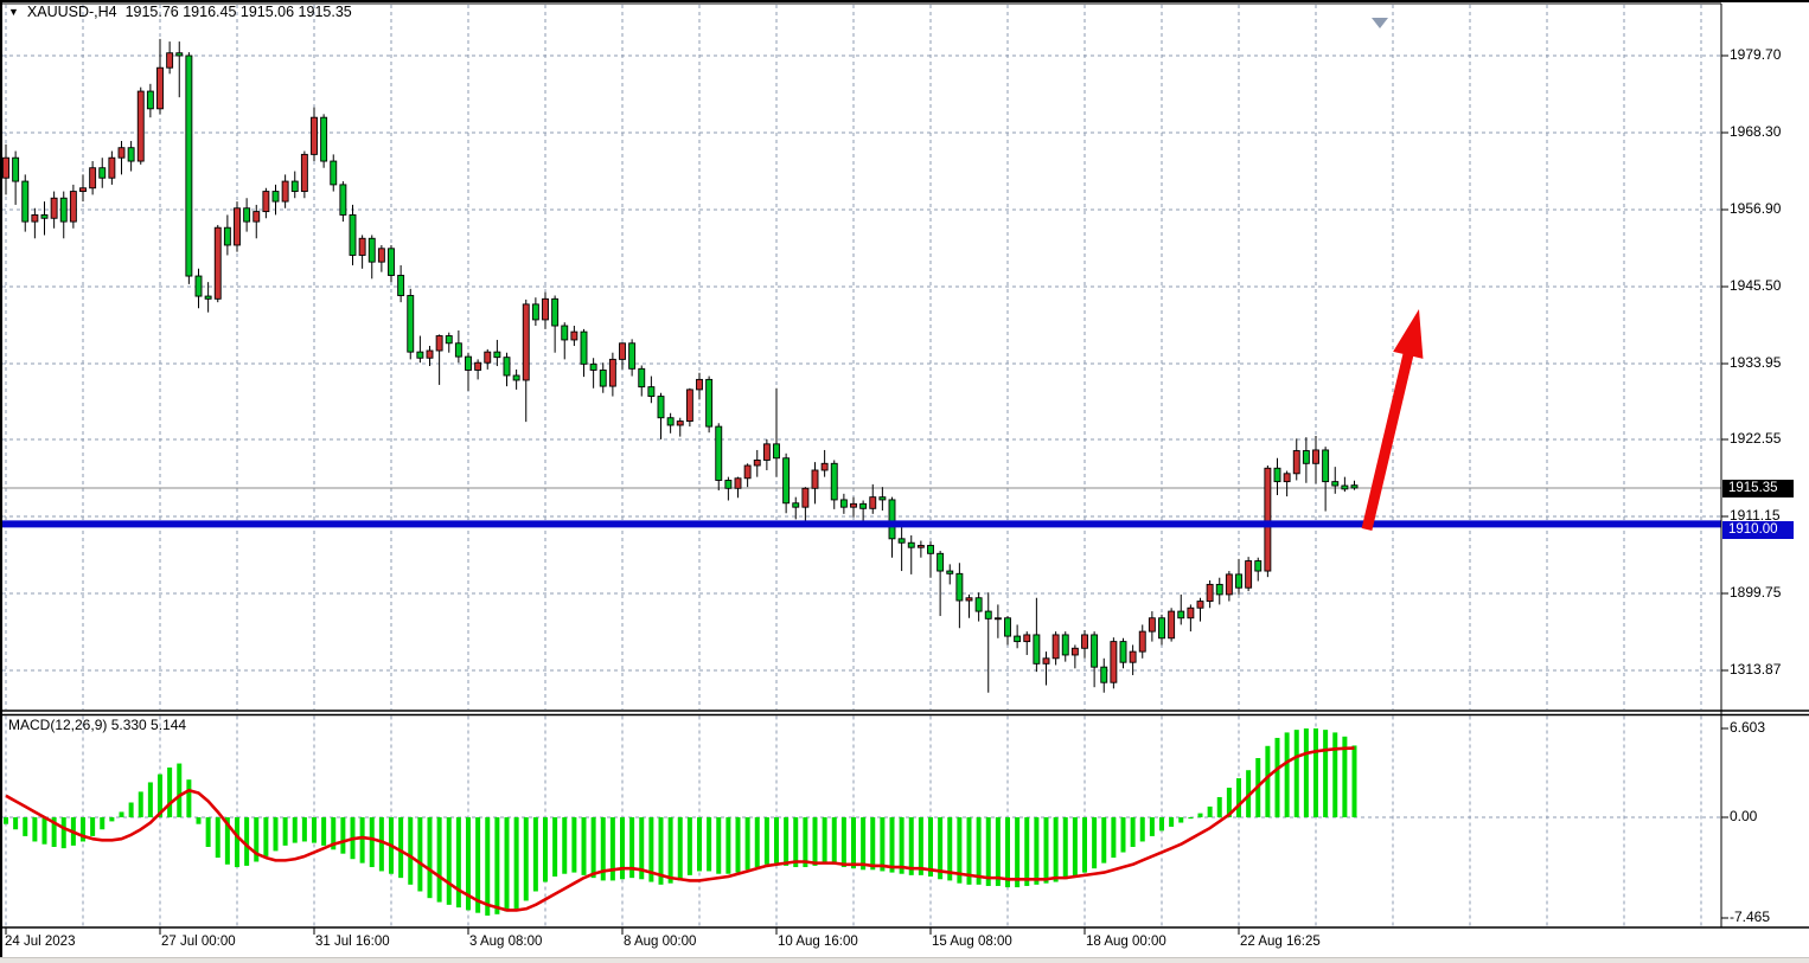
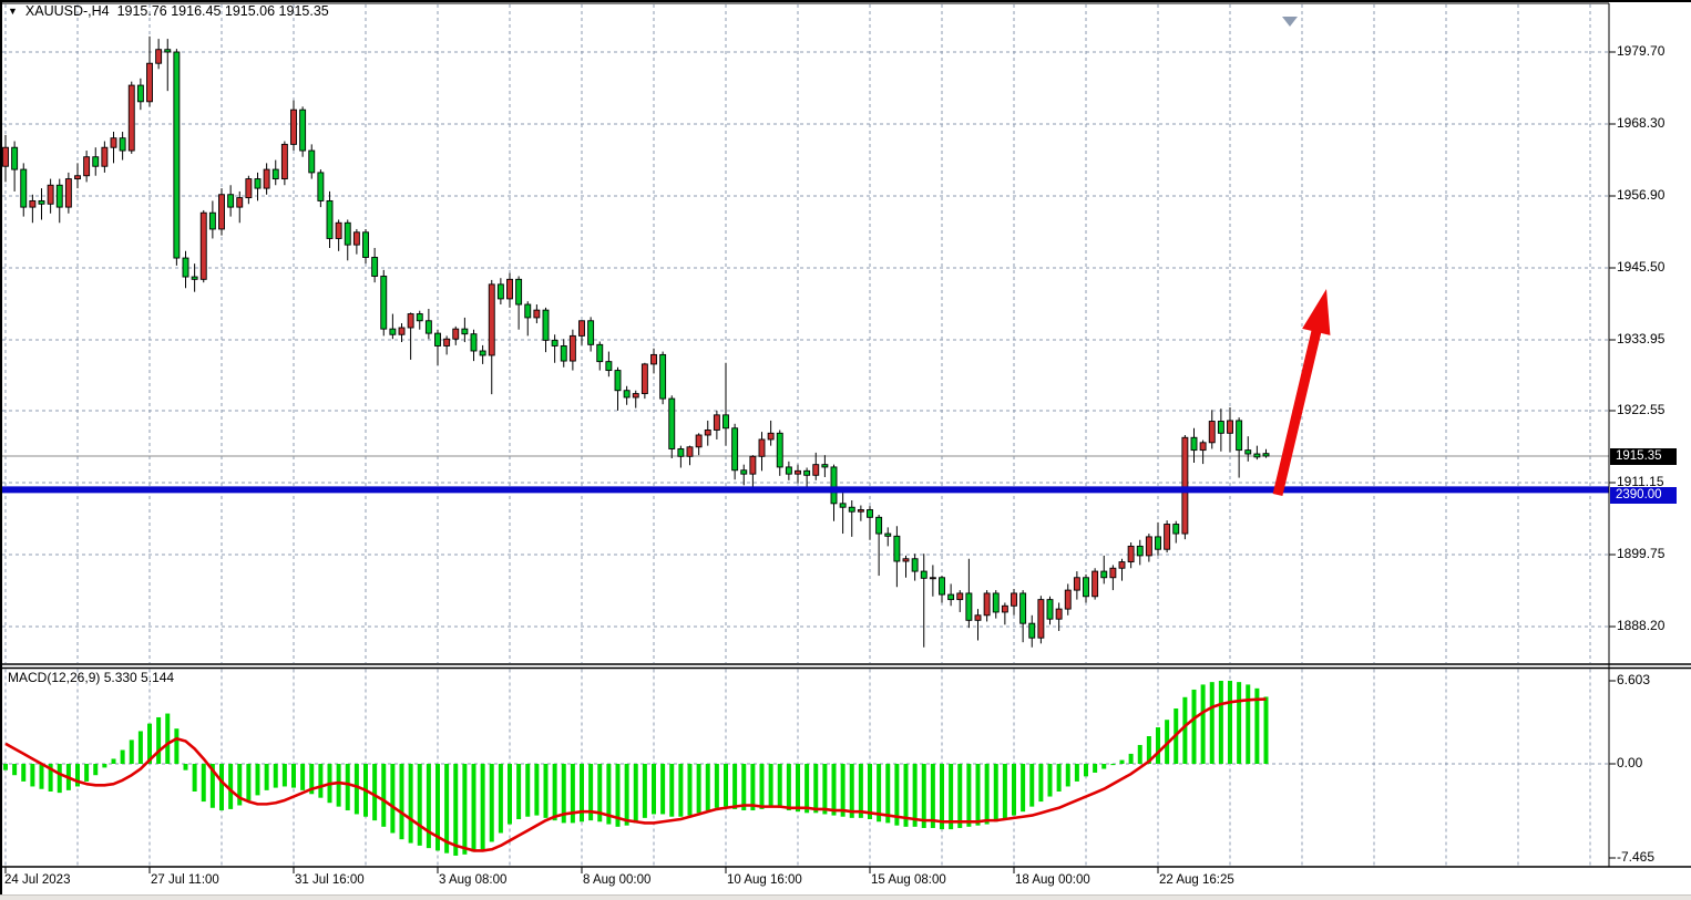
  ▼
  XAUUSD-,H4 1915.76 1916.45 1915.06 1915.35
  MACD(12,26,9) 5.330 5.144
  1979.70
  1968.30
  1956.90
  1945.50
  1933.95
  1922.55
  1911.15
  1899.75
- 1313.87
+ 1888.20
  1915.35
- 1910.00
+ 2390.00
  6.603
  0.00
  -7.465
  24 Jul 2023
- 27 Jul 00:00
+ 27 Jul 11:00
  31 Jul 16:00
  3 Aug 08:00
  8 Aug 00:00
  10 Aug 16:00
  15 Aug 08:00
  18 Aug 00:00
  22 Aug 16:25
